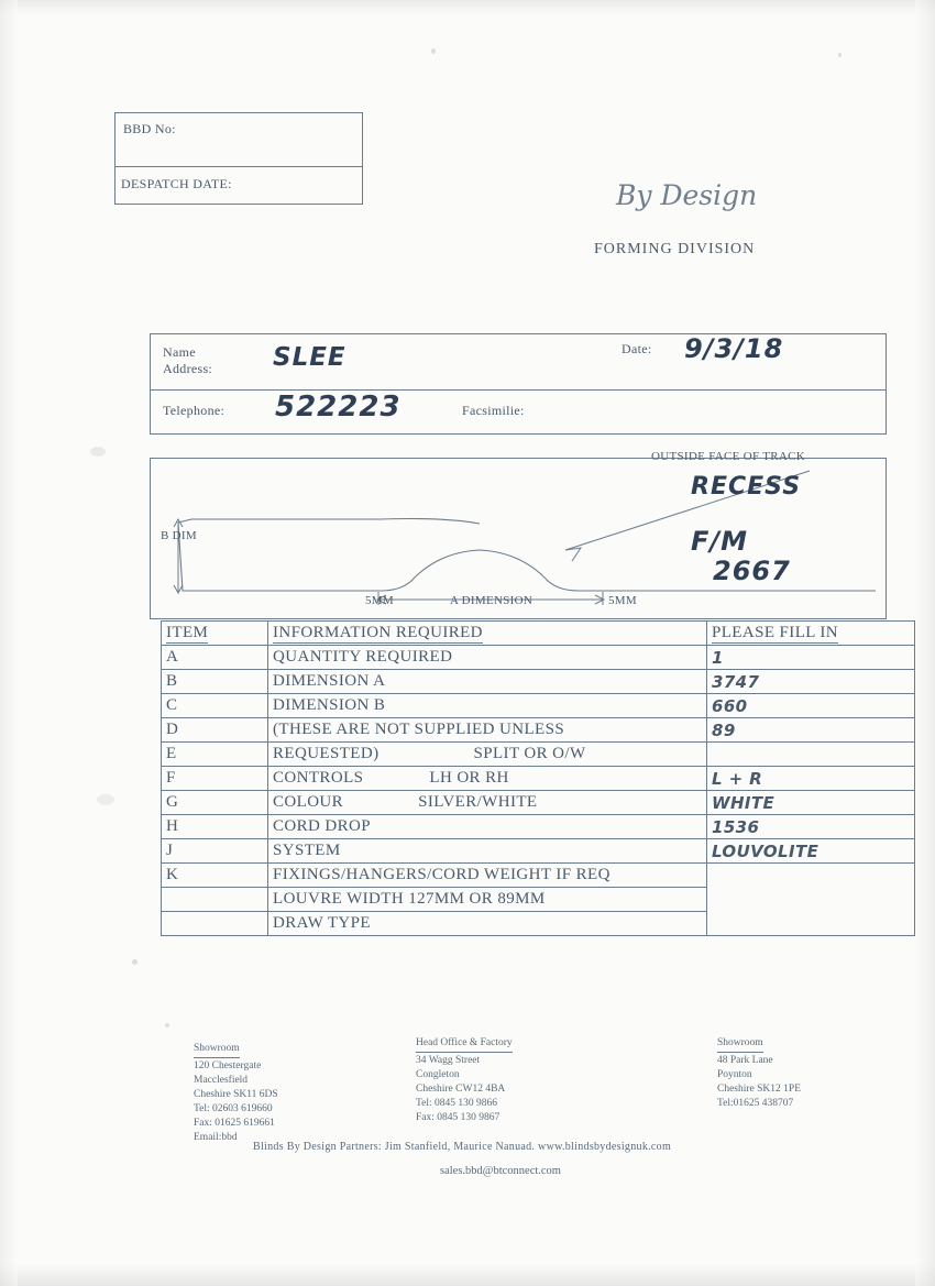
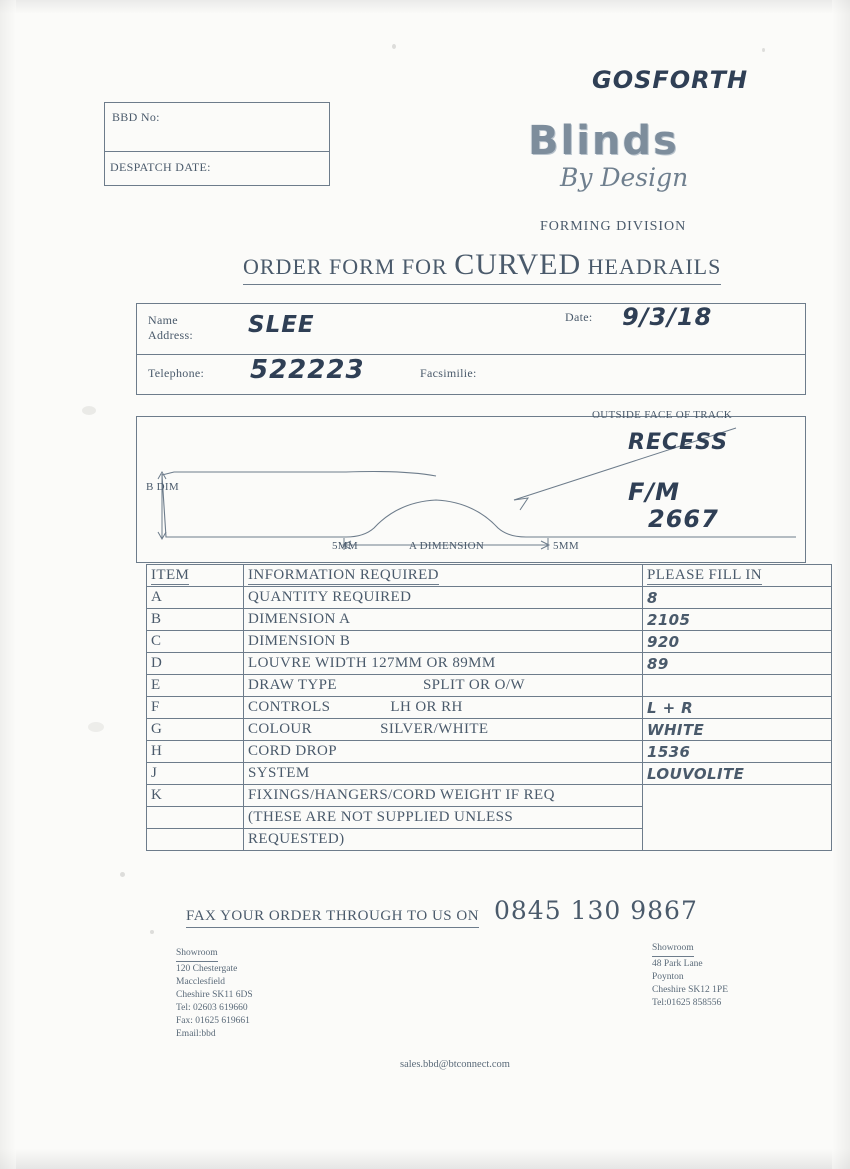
  BBD No:
  DESPATCH DATE:
+ GOSFORTH
+ Blinds
  By Design
  FORMING DIVISION
+ ORDER FORM FOR CURVED HEADRAILS
  Name
  Address:
  Telephone:
  Facsimilie:
  Date:
  SLEE
  522223
  9/3/18
  B DIM
  OUTSIDE FACE OF TRACK
  5MM
  5MM
  A DIMENSION
  RECESS
  F/M
  2667
  ITEM	INFORMATION REQUIRED	PLEASE FILL IN
- A	QUANTITY REQUIRED	1
+ A	QUANTITY REQUIRED	8
- B	DIMENSION A	3747
+ B	DIMENSION A	2105
- C	DIMENSION B	660
+ C	DIMENSION B	920
- D	(THESE ARE NOT SUPPLIED UNLESS	89
+ D	LOUVRE WIDTH 127MM OR 89MM	89
- E	REQUESTED) SPLIT OR O/W
+ E	DRAW TYPE SPLIT OR O/W
  F	CONTROLS LH OR RH	L + R
  G	COLOUR SILVER/WHITE	WHITE
  H	CORD DROP	1536
  J	SYSTEM	LOUVOLITE
  K	FIXINGS/HANGERS/CORD WEIGHT IF REQ
- 	LOUVRE WIDTH 127MM OR 89MM
+ 	(THESE ARE NOT SUPPLIED UNLESS
- 	DRAW TYPE
+ 	REQUESTED)
+ FAX YOUR ORDER THROUGH TO US ON
+ 0845 130 9867
  Showroom
  120 Chestergate
  Macclesfield
  Cheshire SK11 6DS
  Tel: 02603 619660
  Fax: 01625 619661
  Email:bbd
- Head Office & Factory
- 34 Wagg Street
- Congleton
- Cheshire CW12 4BA
- Tel: 0845 130 9866
- Fax: 0845 130 9867
  Showroom
  48 Park Lane
  Poynton
  Cheshire SK12 1PE
- Tel:01625 438707
+ Tel:01625 858556
- Blinds By Design Partners: Jim Stanfield, Maurice Nanuad. www.blindsbydesignuk.com
  sales.bbd@btconnect.com
